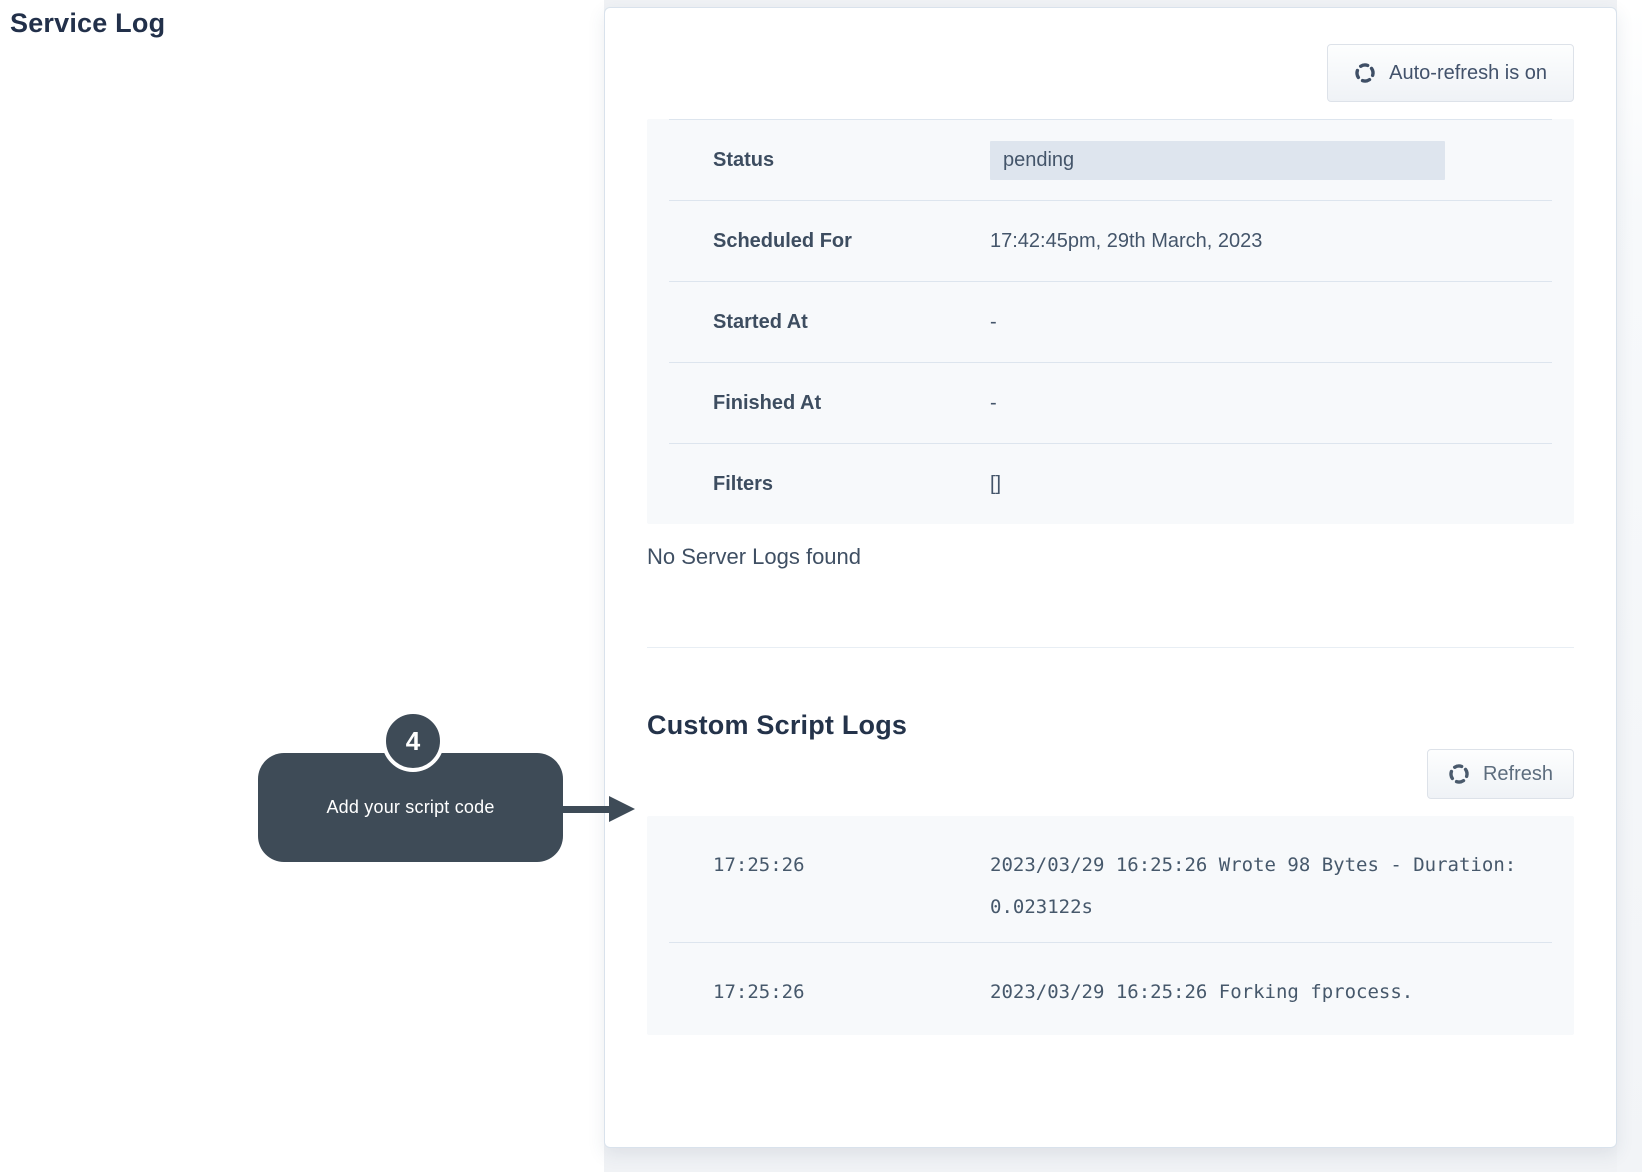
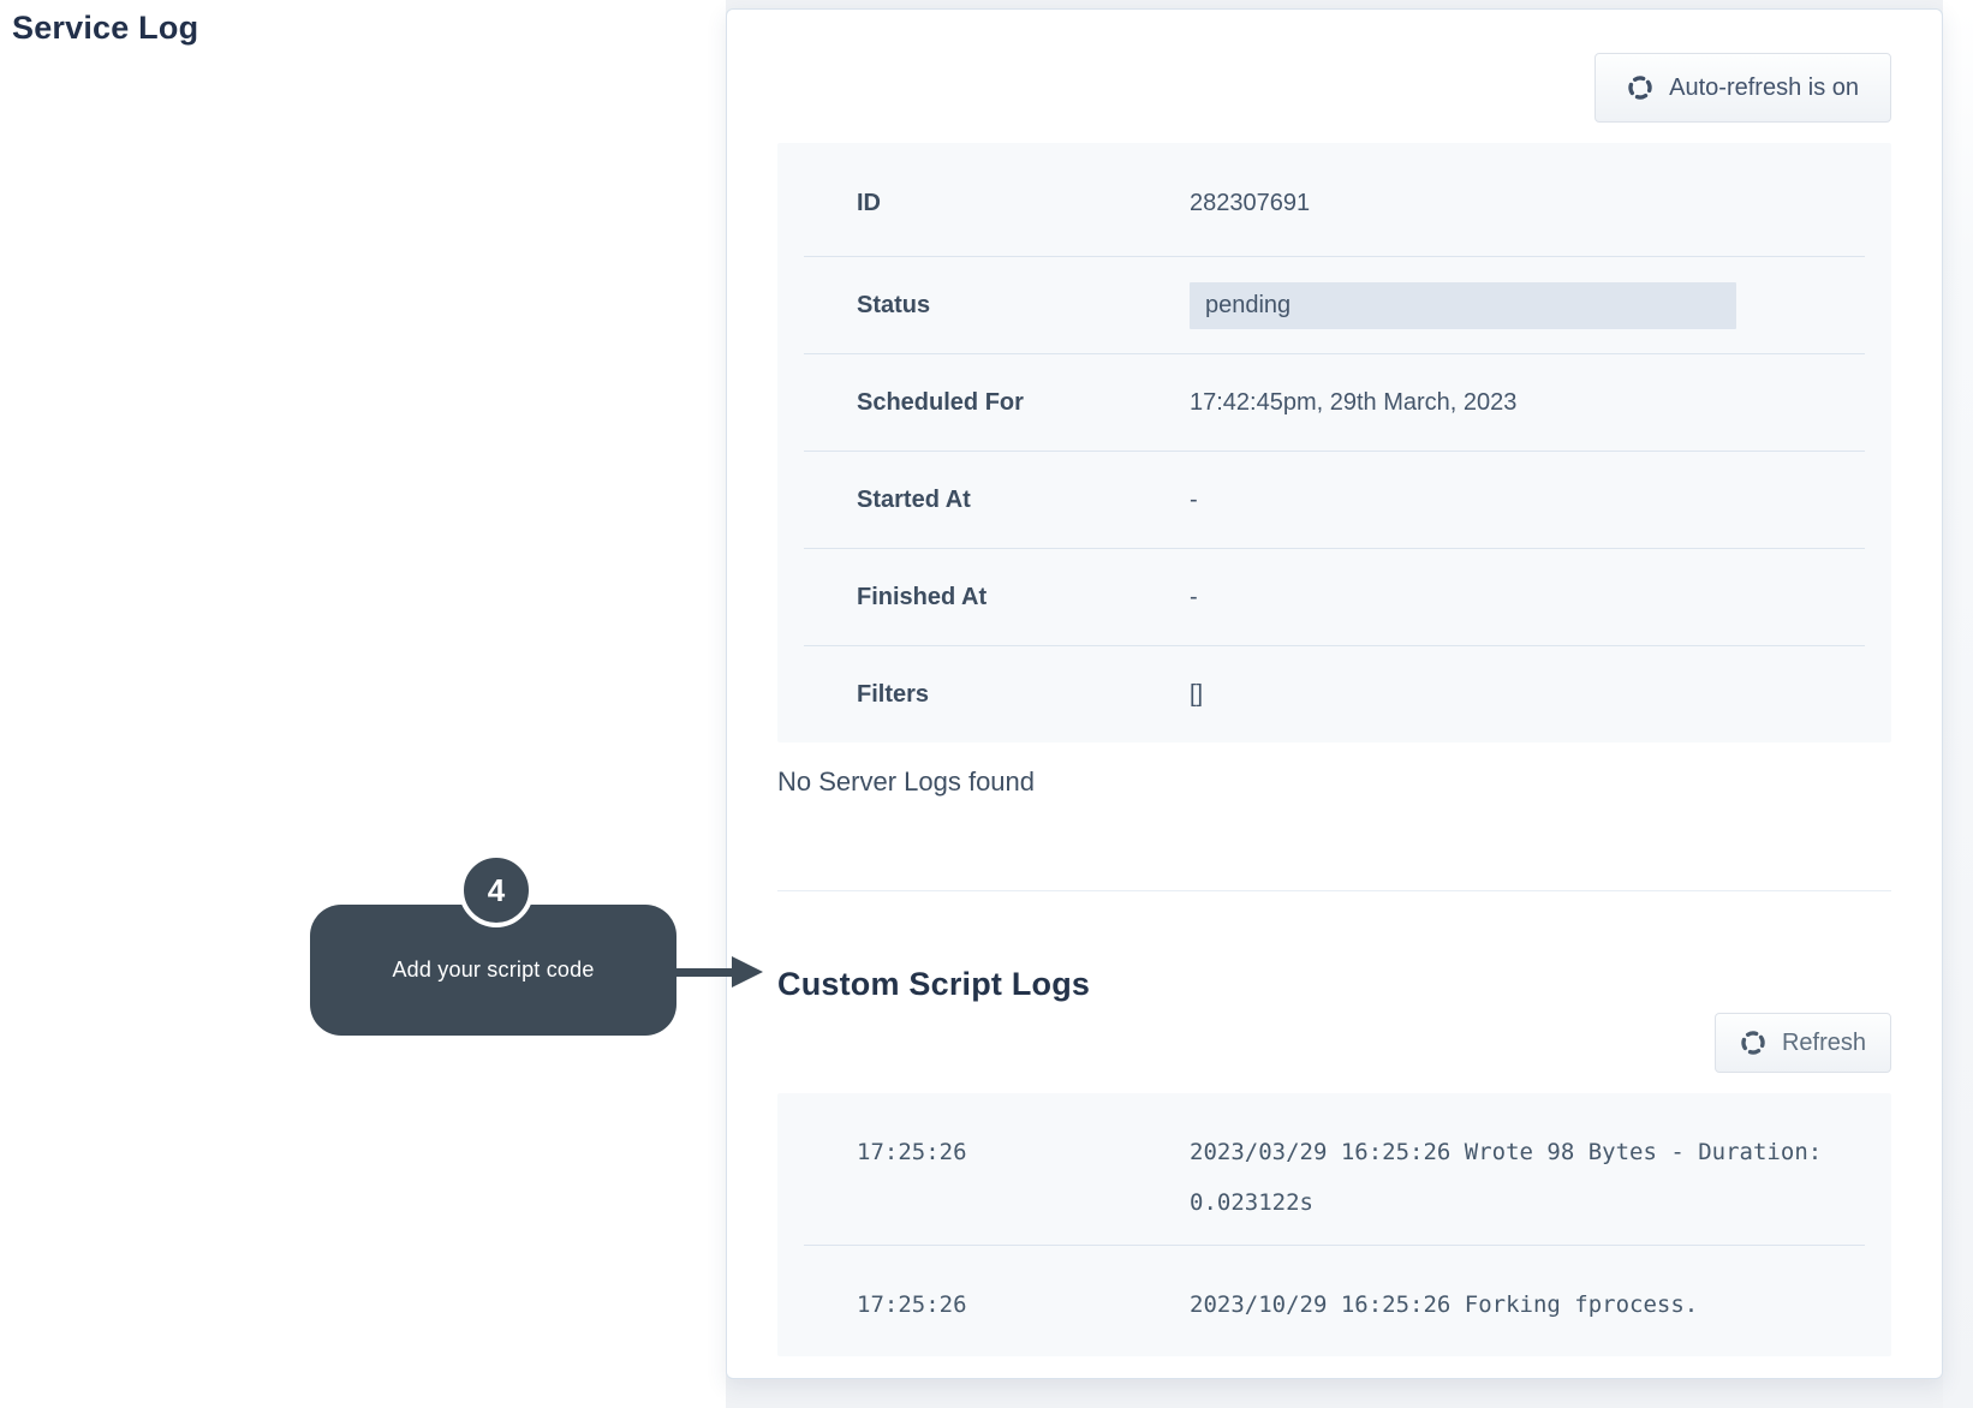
  Service Log
  Auto-refresh is on
+ ID
+ 282307691
  Status
  pending
  Scheduled For
  17:42:45pm, 29th March, 2023
  Started At
  -
  Finished At
  -
  Filters
  []
  No Server Logs found
  Custom Script Logs
  Refresh
  17:25:26
  2023/03/29 16:25:26 Wrote 98 Bytes - Duration: 0.023122s
  17:25:26
- 2023/03/29 16:25:26 Forking fprocess.
+ 2023/10/29 16:25:26 Forking fprocess.
  Add your script code
  4
